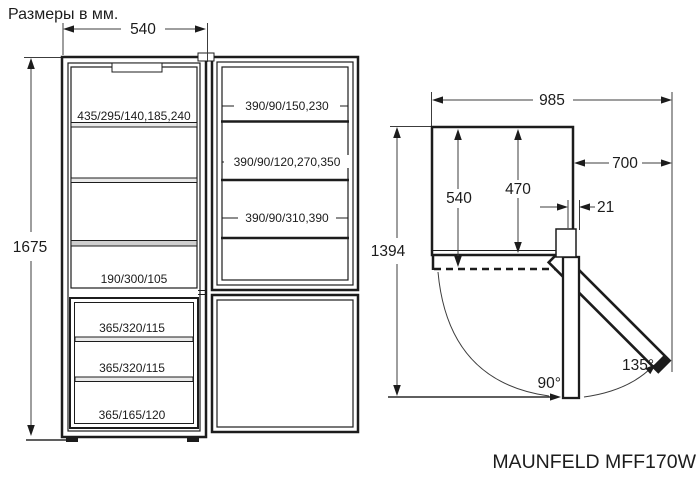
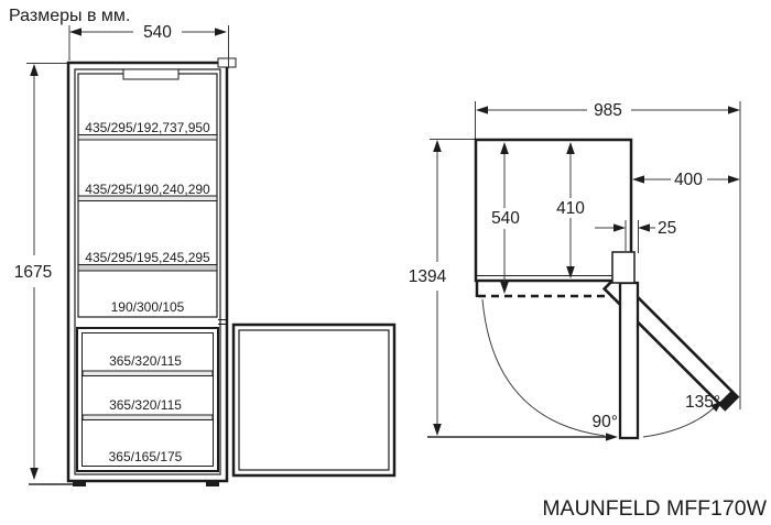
  540
  1675
- 435/295/140,185,240
+ 435/295/192,737,950
+ 435/295/190,240,290
+ 435/295/195,245,295
  190/300/105
  365/320/115
  365/320/115
- 365/165/120
+ 365/165/175
- 390/90/150,230
- 390/90/120,270,350
- 390/90/310,390
  985
- 700
+ 400
  540
- 470
+ 410
- 21
+ 25
  1394
  90°
  135°
  Размеры в мм.
  MAUNFELD MFF170W
